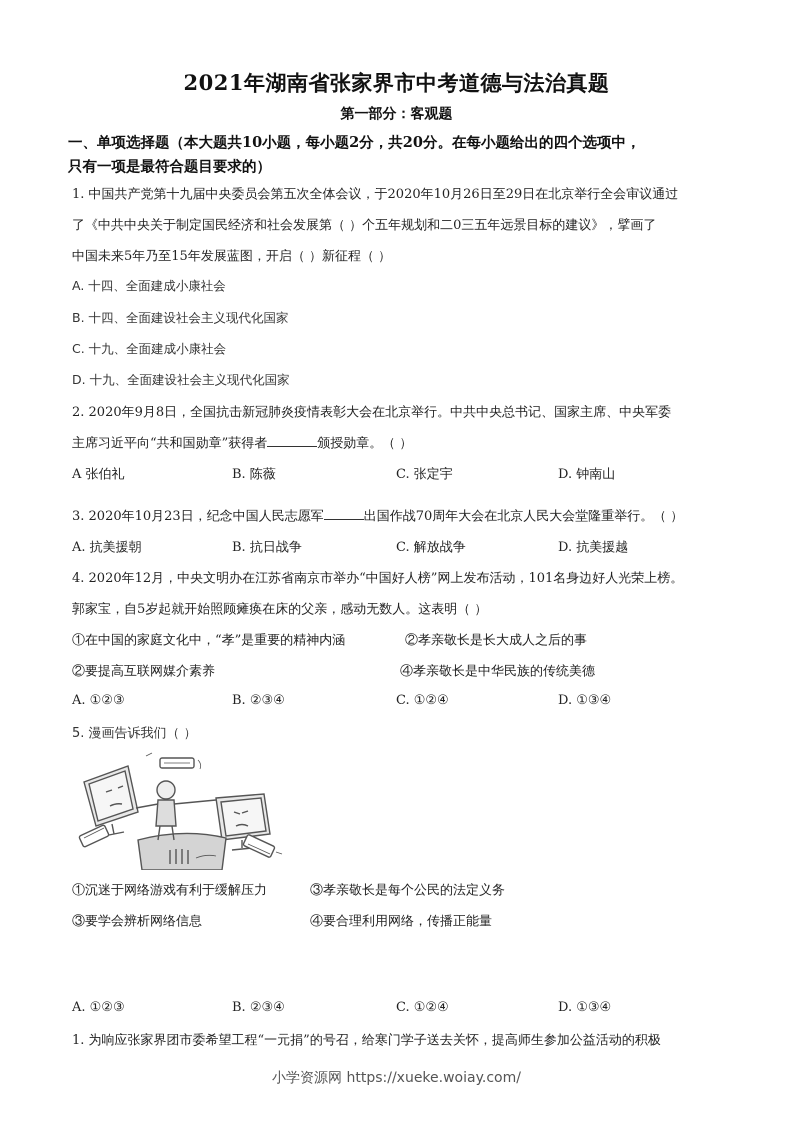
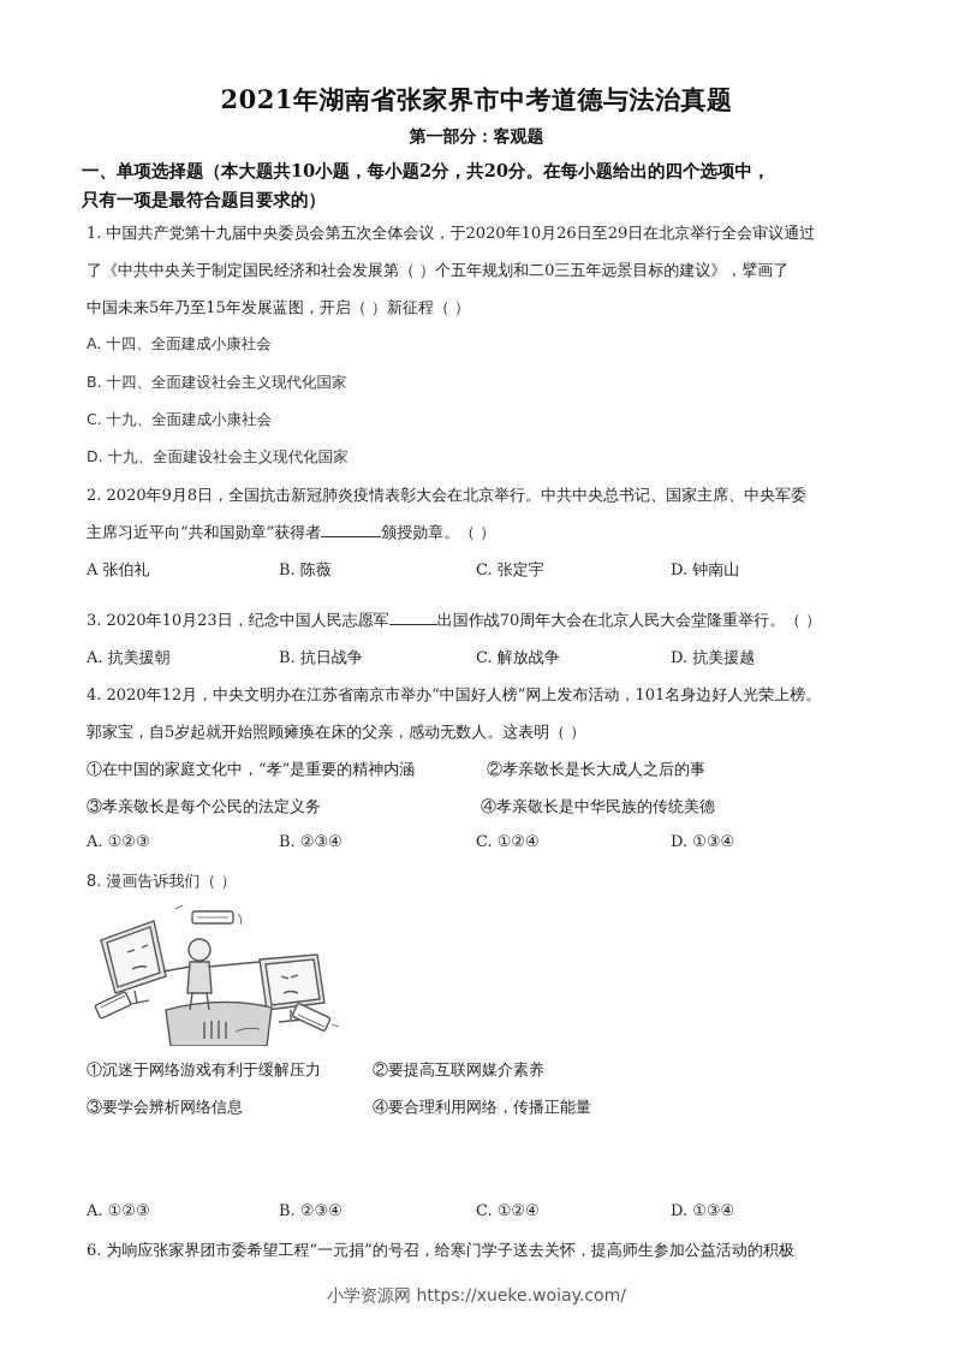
  2021年湖南省张家界市中考道德与法治真题
  第一部分：客观题
  一、单项选择题（本大题共10小题，每小题2分，共20分。在每小题给出的四个选项中，
  只有一项是最符合题目要求的）
  1. 中国共产党第十九届中央委员会第五次全体会议，于2020年10月26日至29日在北京举行全会审议通过
  了《中共中央关于制定国民经济和社会发展第（ ）个五年规划和二0三五年远景目标的建议》，擘画了
  中国未来5年乃至15年发展蓝图，开启（ ）新征程（ ）
  A. 十四、全面建成小康社会
  B. 十四、全面建设社会主义现代化国家
  C. 十九、全面建成小康社会
  D. 十九、全面建设社会主义现代化国家
  2. 2020年9月8日，全国抗击新冠肺炎疫情表彰大会在北京举行。中共中央总书记、国家主席、中央军委
  主席习近平向“共和国勋章”获得者 颁授勋章。（ ）
  A 张伯礼
  B. 陈薇
  C. 张定宇
  D. 钟南山
  3. 2020年10月23日，纪念中国人民志愿军 出国作战70周年大会在北京人民大会堂隆重举行。（ ）
  A. 抗美援朝
  B. 抗日战争
  C. 解放战争
  D. 抗美援越
  4. 2020年12月，中央文明办在江苏省南京市举办“中国好人榜”网上发布活动，101名身边好人光荣上榜。
  郭家宝，自5岁起就开始照顾瘫痪在床的父亲，感动无数人。这表明（ ）
  ①在中国的家庭文化中，“孝”是重要的精神内涵
  ②孝亲敬长是长大成人之后的事
- ②要提高互联网媒介素养
+ ③孝亲敬长是每个公民的法定义务
  ④孝亲敬长是中华民族的传统美德
  A. ①②③
  B. ②③④
  C. ①②④
  D. ①③④
- 5. 漫画告诉我们（ ）
+ 8. 漫画告诉我们（ ）
  ①沉迷于网络游戏有利于缓解压力
- ③孝亲敬长是每个公民的法定义务
+ ②要提高互联网媒介素养
  ③要学会辨析网络信息
  ④要合理利用网络，传播正能量
  A. ①②③
  B. ②③④
  C. ①②④
  D. ①③④
- 1. 为响应张家界团市委希望工程“一元捐”的号召，给寒门学子送去关怀，提高师生参加公益活动的积极
+ 6. 为响应张家界团市委希望工程“一元捐”的号召，给寒门学子送去关怀，提高师生参加公益活动的积极
  小学资源网 https://xueke.woiay.com/
